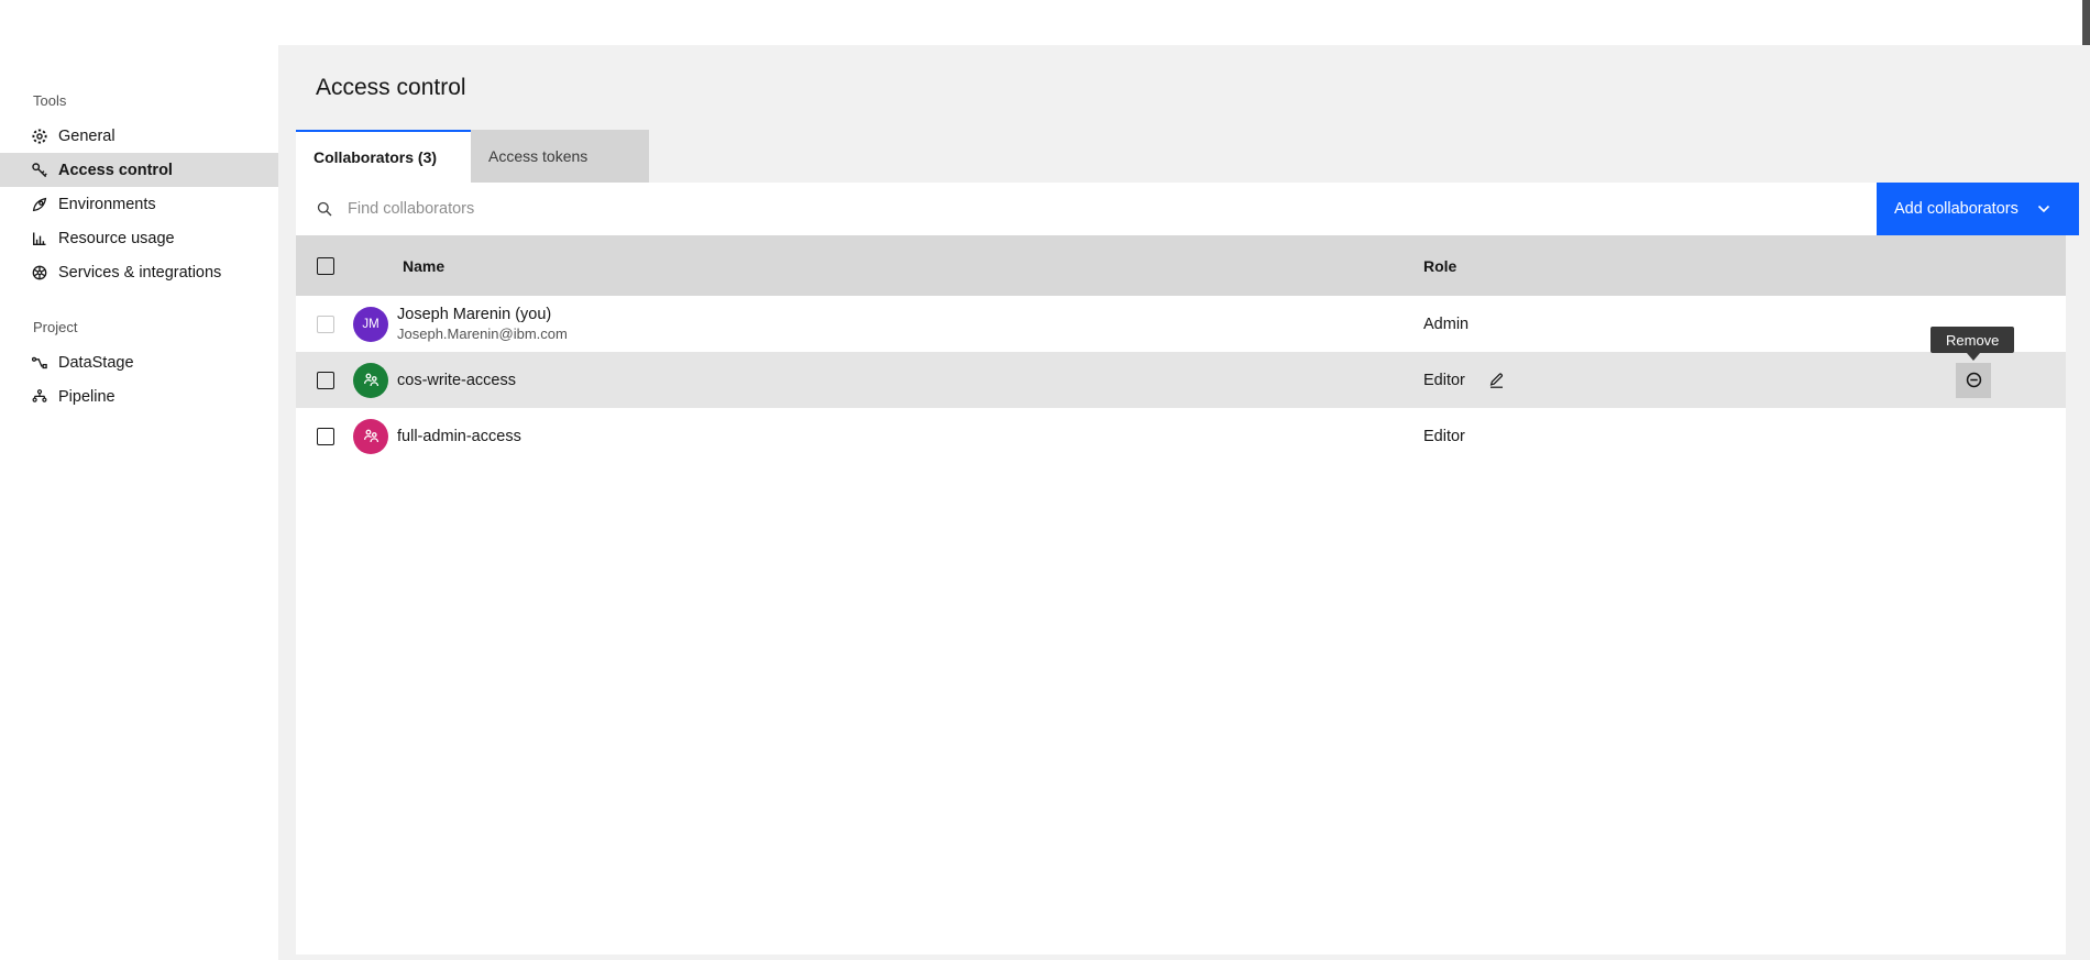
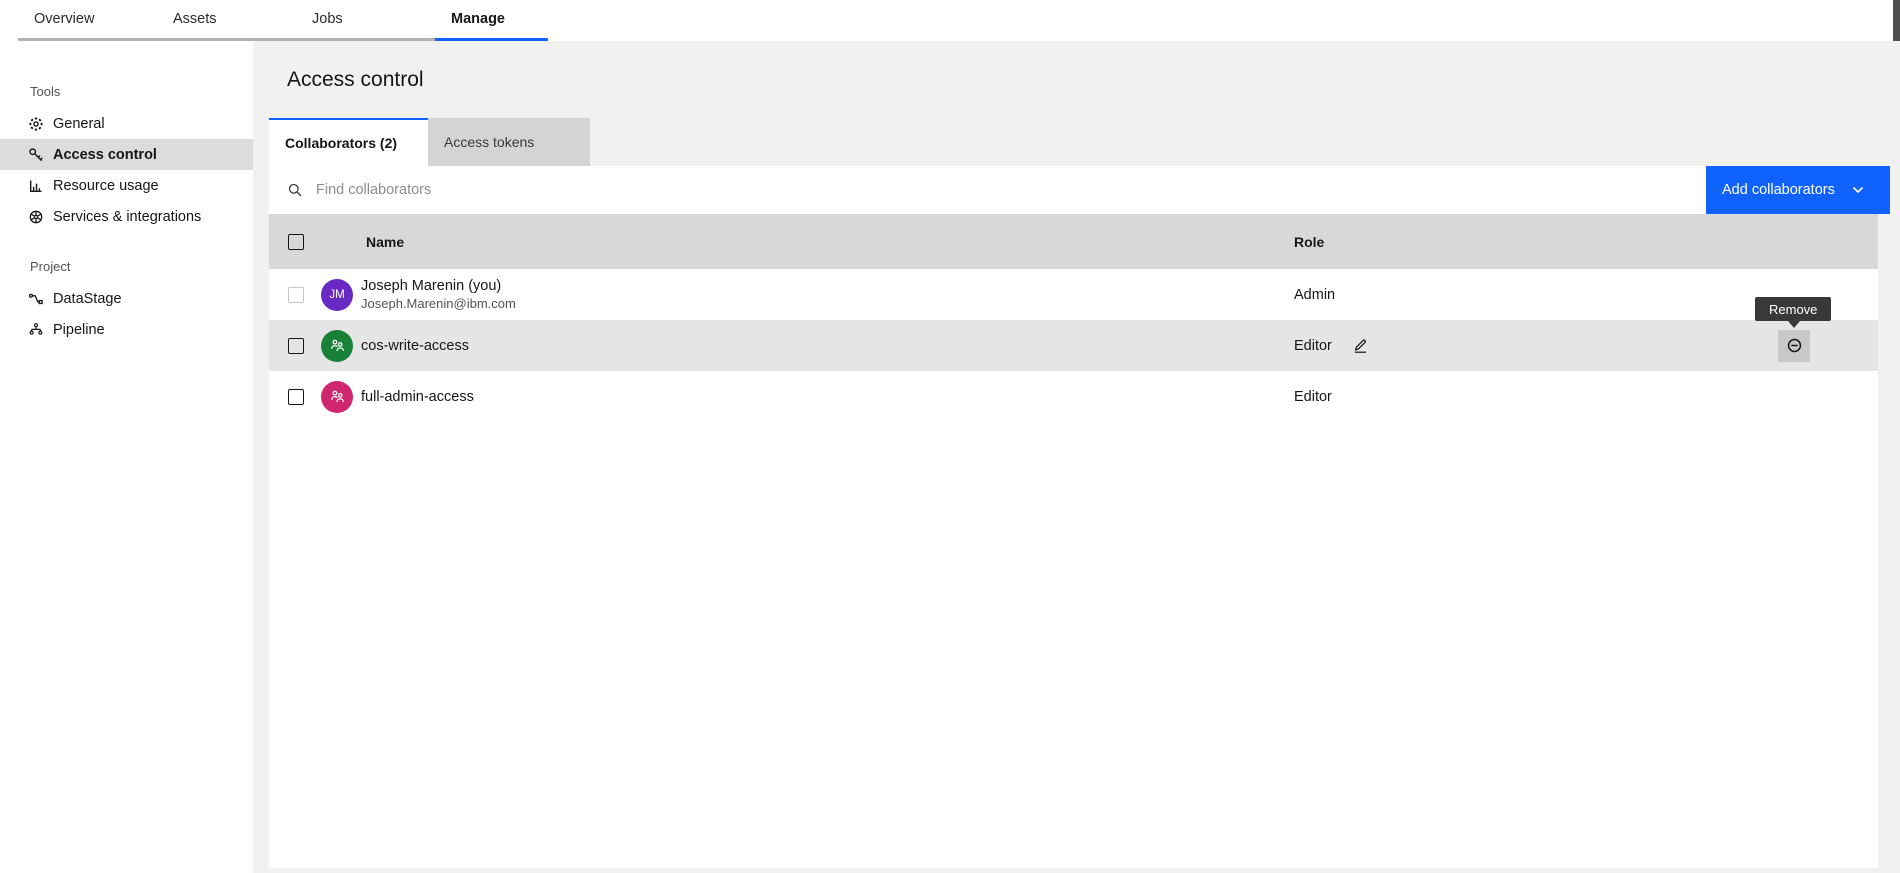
+ Overview
+ Assets
+ Jobs
+ Manage
  Tools
  General
  Access control
- Environments
  Resource usage
  Services & integrations
  Project
  DataStage
  Pipeline
  Access control
- Collaborators (3)
+ Collaborators (2)
  Access tokens
  Find collaborators
  Add collaborators
  Name
  Role
  JM
  Joseph Marenin (you)
  Joseph.Marenin@ibm.com
  Admin
  cos-write-access
  Editor
  full-admin-access
  Editor
  Remove
